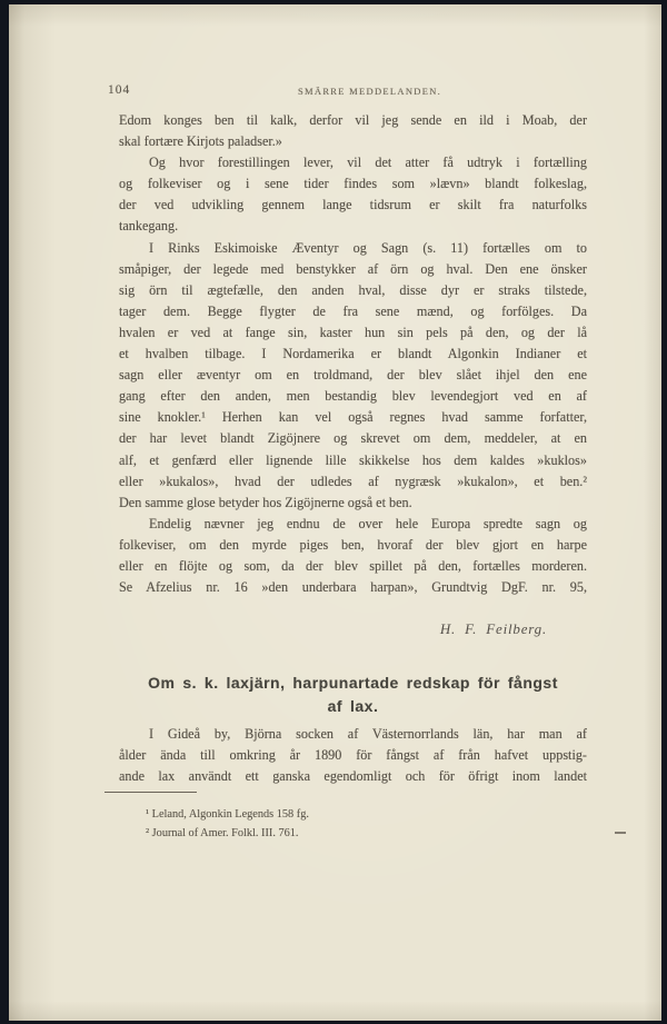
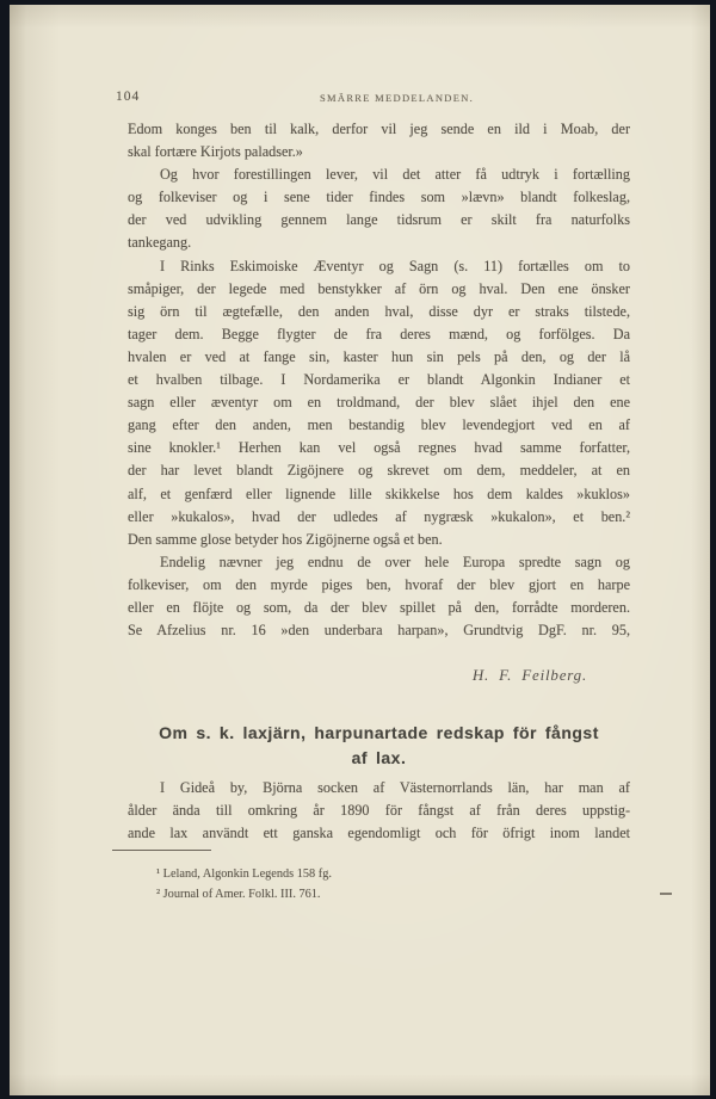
  104
  SMÄRRE MEDDELANDEN.
  Edom konges ben til kalk, derfor vil jeg sende en ild i Moab, der
  skal fortære Kirjots paladser.»
  Og hvor forestillingen lever, vil det atter få udtryk i fortælling
  og folkeviser og i sene tider findes som »lævn» blandt folkeslag,
  der ved udvikling gennem lange tidsrum er skilt fra naturfolks
  tankegang.
  I Rinks Eskimoiske Æventyr og Sagn (s. 11) fortælles om to
  småpiger, der legede med benstykker af örn og hval. Den ene önsker
  sig örn til ægtefælle, den anden hval, disse dyr er straks tilstede,
- tager dem. Begge flygter de fra sene mænd, og forfölges. Da
+ tager dem. Begge flygter de fra deres mænd, og forfölges. Da
  hvalen er ved at fange sin, kaster hun sin pels på den, og der lå
  et hvalben tilbage. I Nordamerika er blandt Algonkin Indianer et
  sagn eller æventyr om en troldmand, der blev slået ihjel den ene
  gang efter den anden, men bestandig blev levendegjort ved en af
  sine knokler.¹ Herhen kan vel også regnes hvad samme forfatter,
  der har levet blandt Zigöjnere og skrevet om dem, meddeler, at en
  alf, et genfærd eller lignende lille skikkelse hos dem kaldes »kuklos»
  eller »kukalos», hvad der udledes af nygræsk »kukalon», et ben.²
  Den samme glose betyder hos Zigöjnerne også et ben.
  Endelig nævner jeg endnu de over hele Europa spredte sagn og
  folkeviser, om den myrde piges ben, hvoraf der blev gjort en harpe
- eller en flöjte og som, da der blev spillet på den, fortælles morderen.
+ eller en flöjte og som, da der blev spillet på den, forrådte morderen.
  Se Afzelius nr. 16 »den underbara harpan», Grundtvig DgF. nr. 95,
  H. F. Feilberg.
  Om s. k. laxjärn, harpunartade redskap för fångst
  af lax.
  I Gideå by, Björna socken af Västernorrlands län, har man af
- ålder ända till omkring år 1890 för fångst af från hafvet uppstig-
+ ålder ända till omkring år 1890 för fångst af från deres uppstig-
  ande lax användt ett ganska egendomligt och för öfrigt inom landet
  ¹ Leland, Algonkin Legends 158 fg.
  ² Journal of Amer. Folkl. III. 761.
